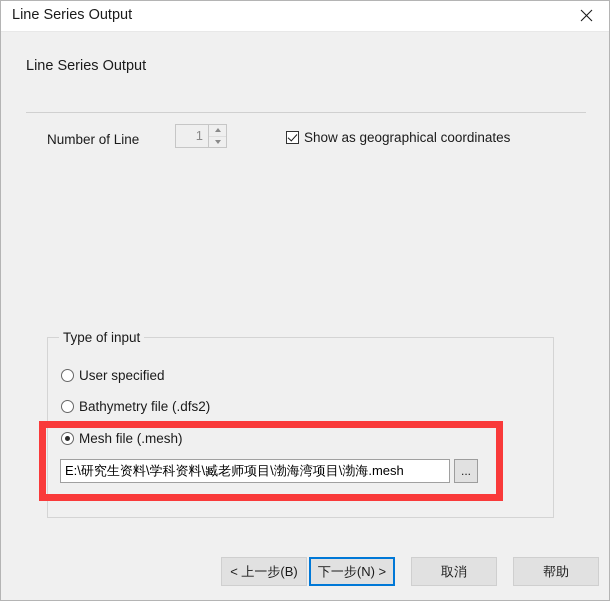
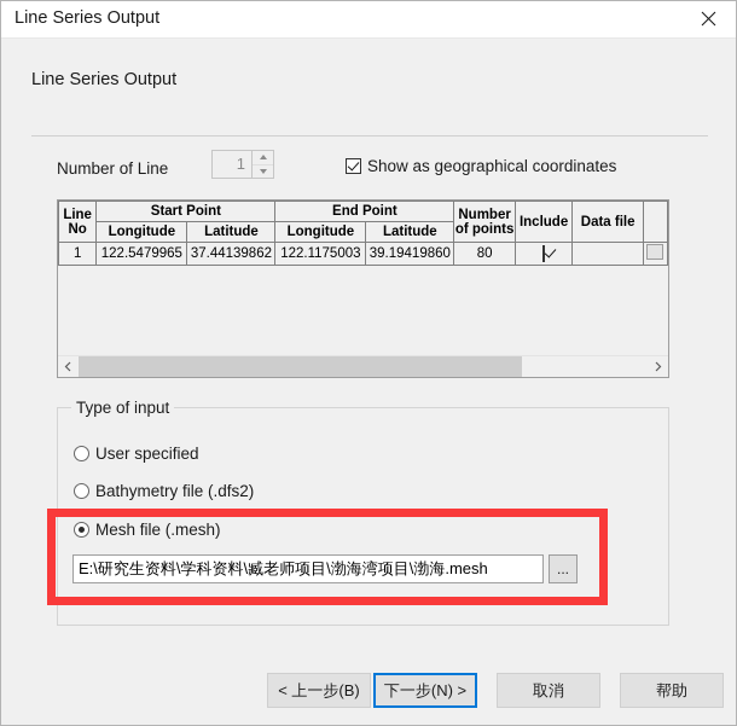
  Line Series Output
  Line Series Output
  Number of Line
  1
  Show as geographical coordinates
+ Line No	Start Point	End Point	Number of points	Include	Data file
+ Longitude	Latitude	Longitude	Latitude
+ 1	122.5479965	37.44139862	122.1175003	39.19419860	80
  Type of input
  User specified
  Bathymetry file (.dfs2)
  Mesh file (.mesh)
  E:\研究生资料\学科资料\臧老师项目\渤海湾项目\渤海.mesh
  ...
  < 上一步(B)
  下一步(N) >
  取消
  帮助
